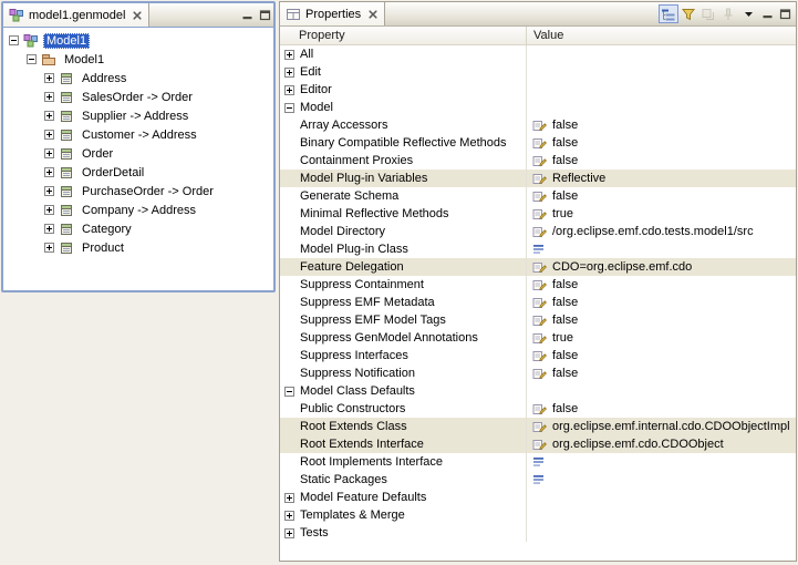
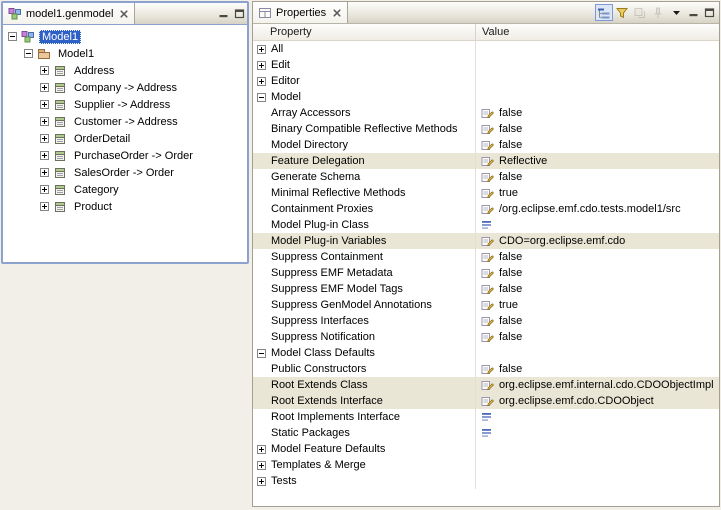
  model1.genmodel
  Model1
  Model1
  Address
- SalesOrder -> Order
+ Company -> Address
  Supplier -> Address
  Customer -> Address
- Order
  OrderDetail
  PurchaseOrder -> Order
- Company -> Address
+ SalesOrder -> Order
  Category
  Product
  Properties
  Property
  Value
  All
  Edit
  Editor
  Model
  Array Accessors
  false
  Binary Compatible Reflective Methods
  false
- Containment Proxies
+ Model Directory
  false
- Model Plug-in Variables
+ Feature Delegation
  Reflective
  Generate Schema
  false
  Minimal Reflective Methods
  true
- Model Directory
+ Containment Proxies
  /org.eclipse.emf.cdo.tests.model1/src
  Model Plug-in Class
- Feature Delegation
+ Model Plug-in Variables
  CDO=org.eclipse.emf.cdo
  Suppress Containment
  false
  Suppress EMF Metadata
  false
  Suppress EMF Model Tags
  false
  Suppress GenModel Annotations
  true
  Suppress Interfaces
  false
  Suppress Notification
  false
  Model Class Defaults
  Public Constructors
  false
  Root Extends Class
  org.eclipse.emf.internal.cdo.CDOObjectImpl
  Root Extends Interface
  org.eclipse.emf.cdo.CDOObject
  Root Implements Interface
  Static Packages
  Model Feature Defaults
  Templates & Merge
  Tests
